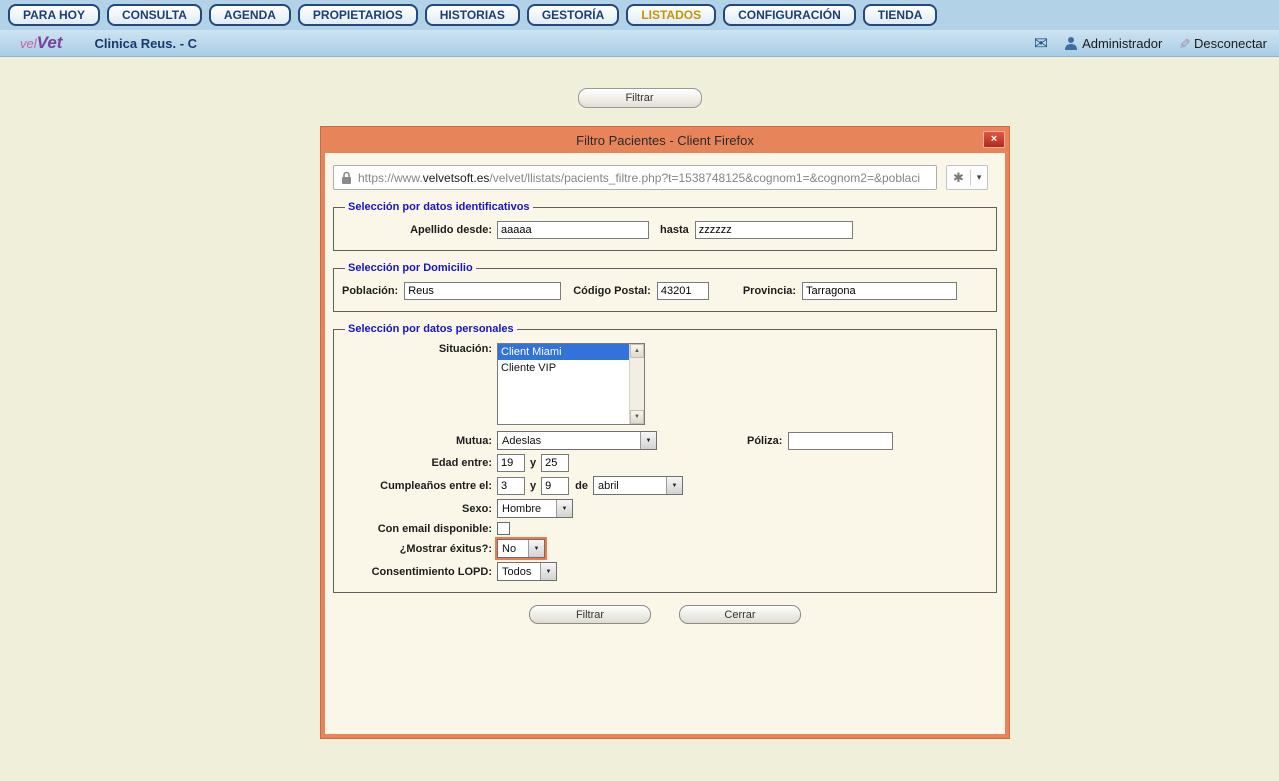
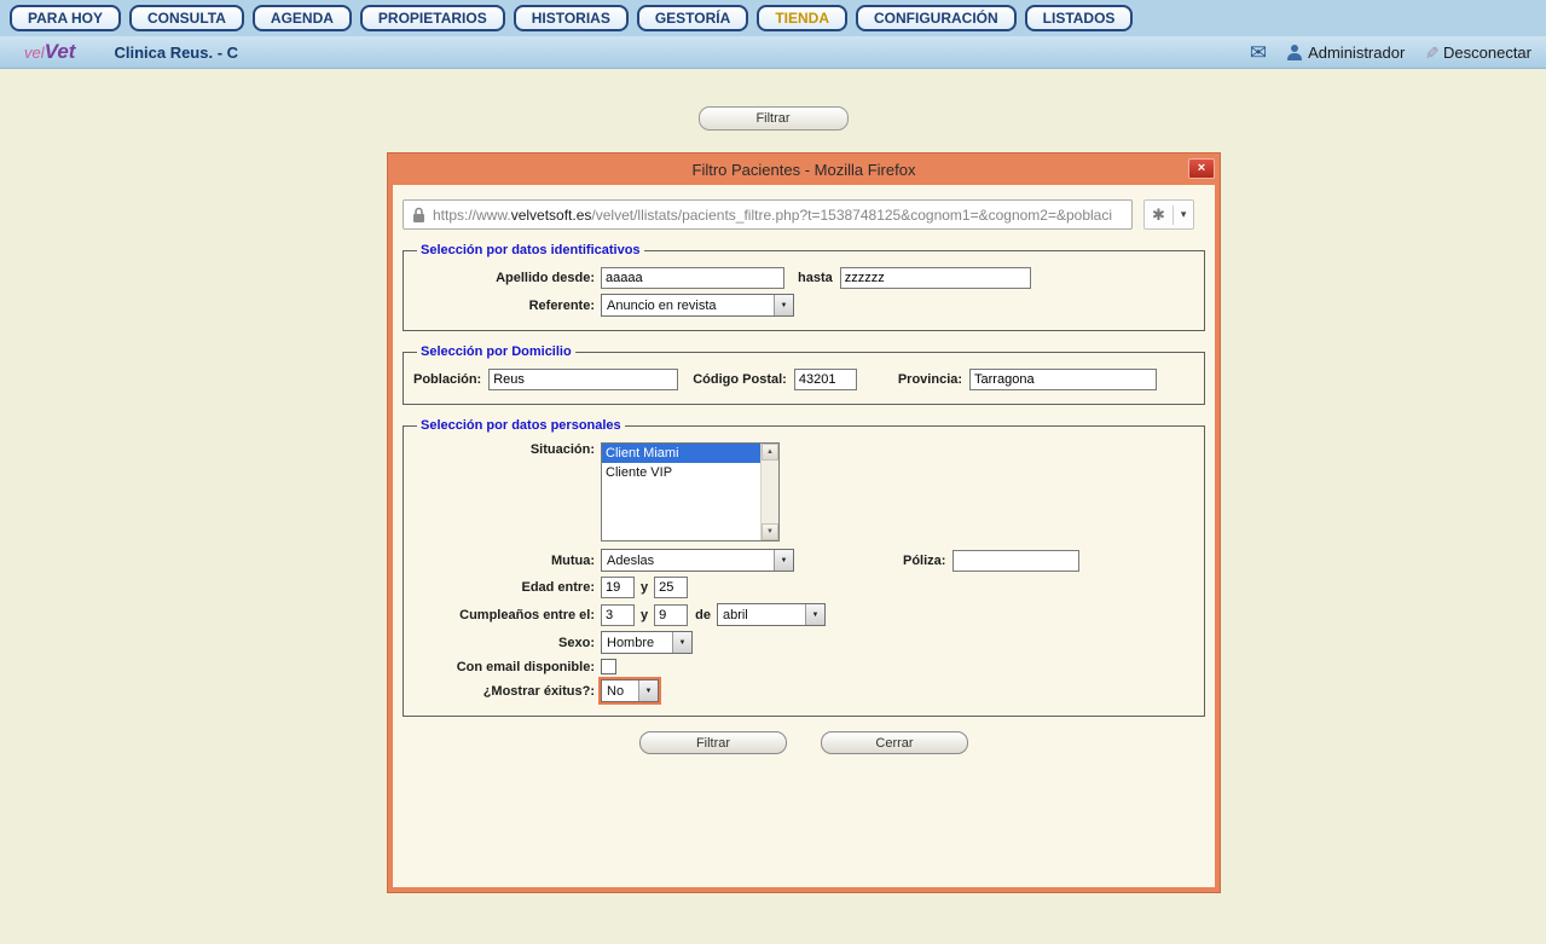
  PARA HOY
  CONSULTA
  AGENDA
  PROPIETARIOS
  HISTORIAS
  GESTORÍA
- LISTADOS
+ TIENDA
  CONFIGURACIÓN
- TIENDA
+ LISTADOS
  velVet
  Clinica Reus. - C
  ✉
  Administrador
  Desconectar
  Filtrar
- Filtro Pacientes - Client Firefox
+ Filtro Pacientes - Mozilla Firefox
  ×
  https://www.velvetsoft.es/velvet/llistats/pacients_filtre.php?t=1538748125&cognom1=&cognom2=&poblaci
  ✱
  ▾
  Selección por datos identificativos
  Apellido desde:
  aaaaa
  hasta
  zzzzzz
+ Referente:
+ Anuncio en revista
  Selección por Domicilio
  Población:
  Reus
  Código Postal:
  43201
  Provincia:
  Tarragona
  Selección por datos personales
  Situación:
  Client Miami
  Cliente VIP
  Mutua:
  Adeslas
  Póliza:
  Edad entre:
  19
  y
  25
  Cumpleaños entre el:
  3
  y
  9
  de
  abril
  Sexo:
  Hombre
  Con email disponible:
  ¿Mostrar éxitus?:
  No
- Consentimiento LOPD:
- Todos
  Filtrar
  Cerrar
